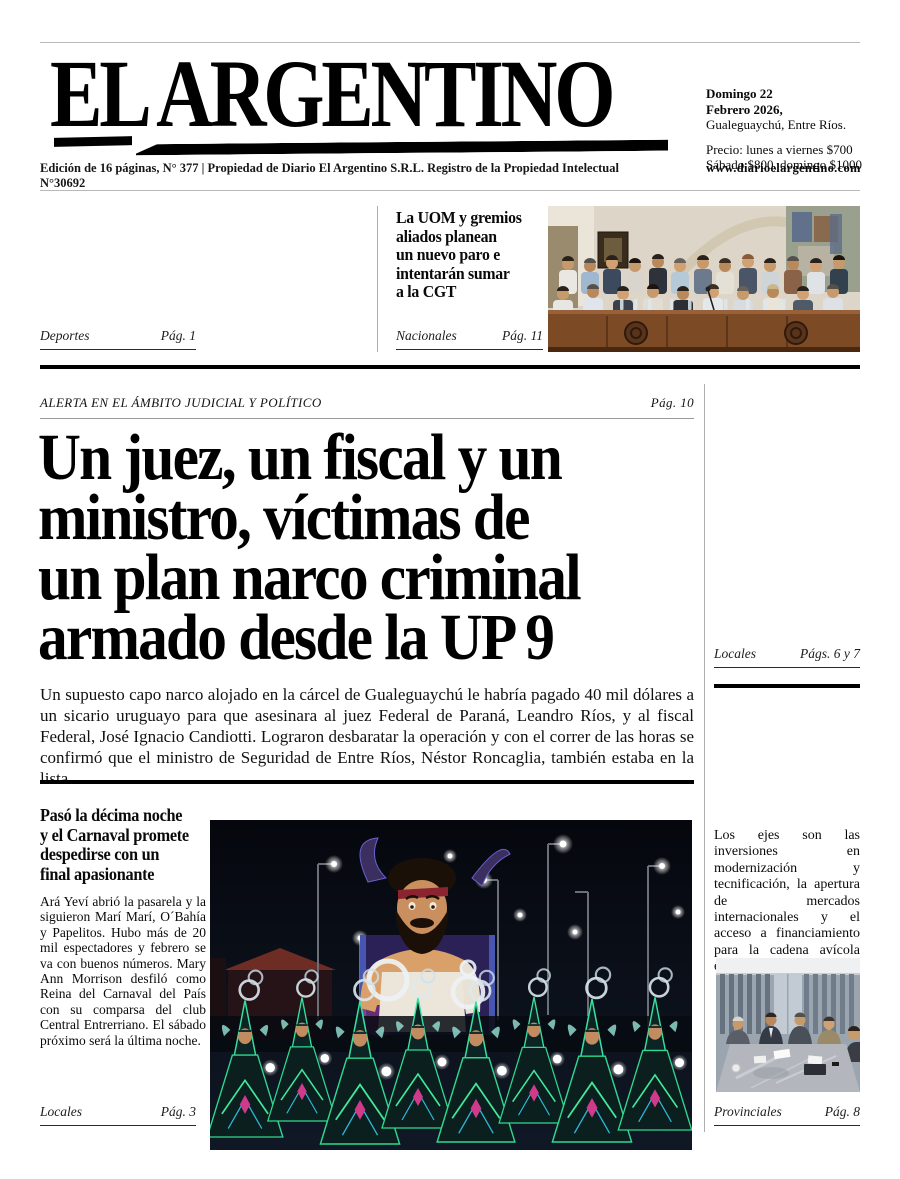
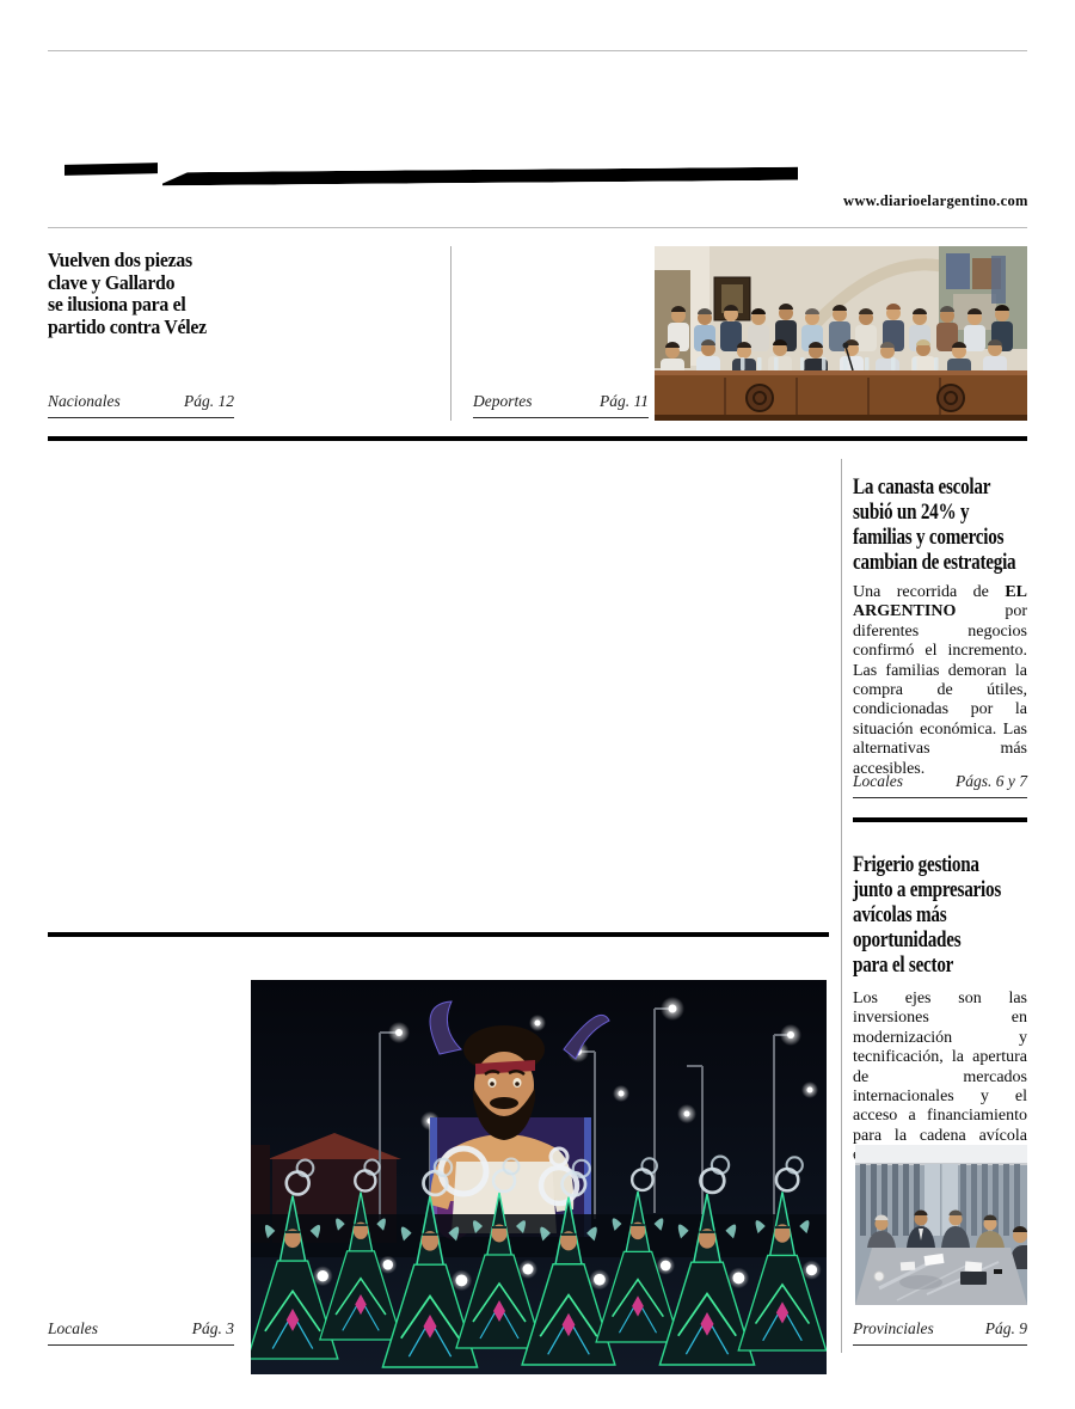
- EL ARGENTINO
- Domingo 22
- Febrero 2026,
- Gualeguaychú, Entre Ríos.
- Precio: lunes a viernes $700
- Sábado $800, domingo $1000
- Edición de 16 páginas, N° 377 | Propiedad de Diario El Argentino S.R.L. Registro de la Propiedad Intelectual N°30692
  www.diarioelargentino.com
+ Vuelven dos piezas
+ clave y Gallardo
+ se ilusiona para el
+ partido contra Vélez
- Deportes
+ Nacionales
- Pág. 1
+ Pág. 12
- La UOM y gremios
- aliados planean
- un nuevo paro e
- intentarán sumar
- a la CGT
- Nacionales
+ Deportes
  Pág. 11
- ALERTA EN EL ÁMBITO JUDICIAL Y POLÍTICO
- Pág. 10
- Un juez, un fiscal y un
- ministro, víctimas de
- un plan narco criminal
- armado desde la UP 9
- Un supuesto capo narco alojado en la cárcel de Gualeguaychú le habría pagado 40 mil dólares a un sicario uruguayo para que asesinara al juez Federal de Paraná, Leandro Ríos, y al fiscal Federal, José Ignacio Candiotti. Lograron desbaratar la operación y con el correr de las horas se confirmó que el ministro de Seguridad de Entre Ríos, Néstor Roncaglia, también estaba en la lista.
- Pasó la décima noche
- y el Carnaval promete
- despedirse con un
- final apasionante
- Ará Yeví abrió la pasarela y la siguieron Marí Marí, O´Bahía y Papelitos. Hubo más de 20 mil espectadores y febrero se va con buenos números. Mary Ann Morrison desfiló como Reina del Carnaval del País con su comparsa del club Central Entrerriano. El sábado próximo será la última noche.
  Locales
  Pág. 3
+ La canasta escolar
+ subió un 24% y
+ familias y comercios
+ cambian de estrategia
+ Una recorrida de EL ARGENTINO por diferentes negocios confirmó el incremento. Las familias demoran la compra de útiles, condicionadas por la situación económica. Las alternativas más accesibles.
  Locales
  Págs. 6 y 7
+ Frigerio gestiona
+ junto a empresarios
+ avícolas más
+ oportunidades
+ para el sector
  Los ejes son las inversiones en modernización y tecnificación, la apertura de mercados internacionales y el acceso a financiamiento para la cadena avícola
  Provinciales
- Pág. 8
+ Pág. 9
